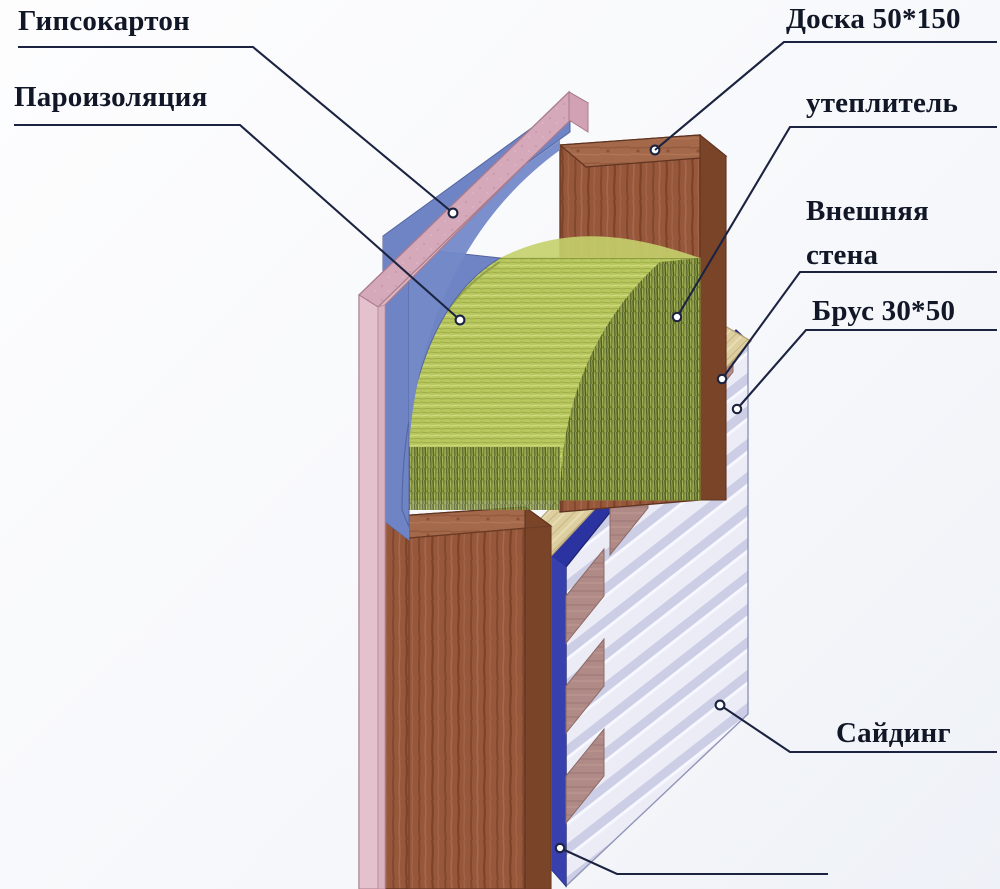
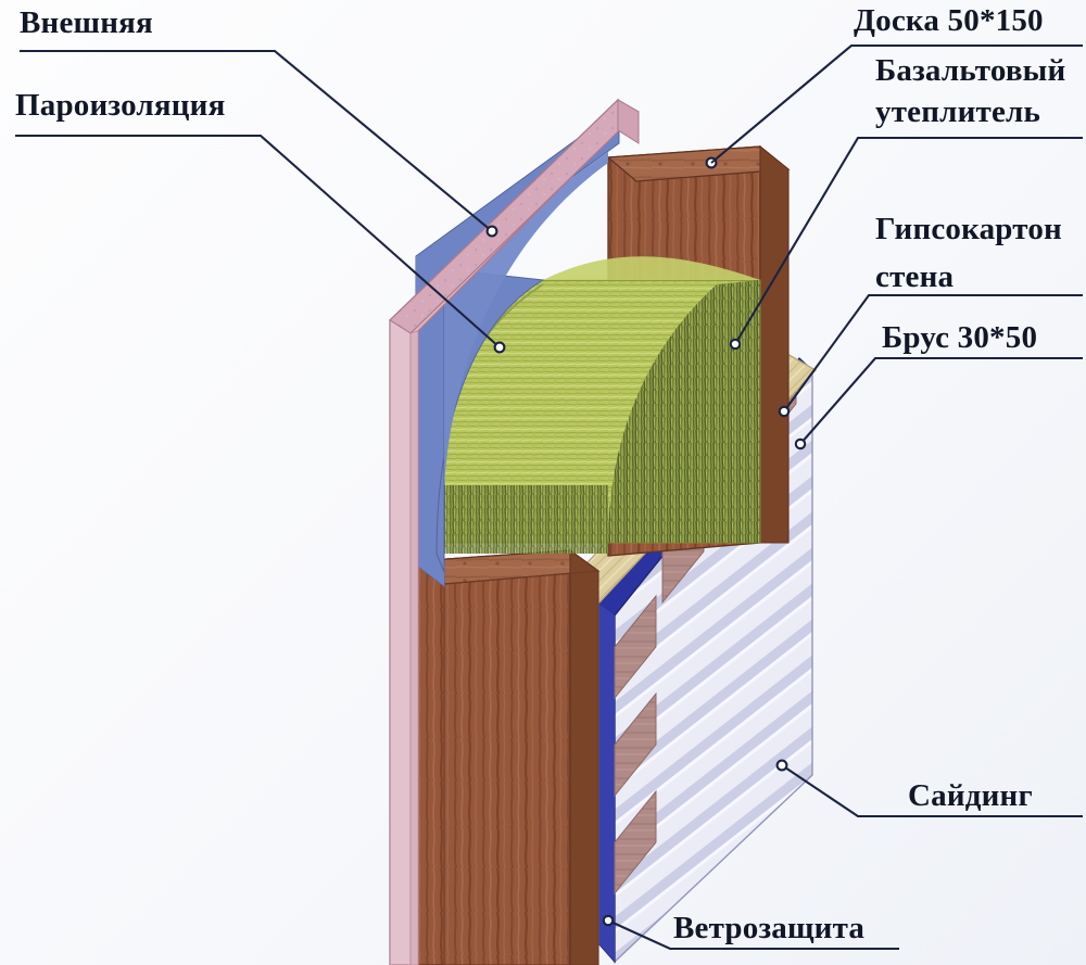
- Гипсокартон
+ Внешняя
  Пароизоляция
  Доска 50*150
+ Базальтовый
  утеплитель
- Внешняя
+ Гипсокартон
  стена
  Брус 30*50
  Сайдинг
+ Ветрозащита
